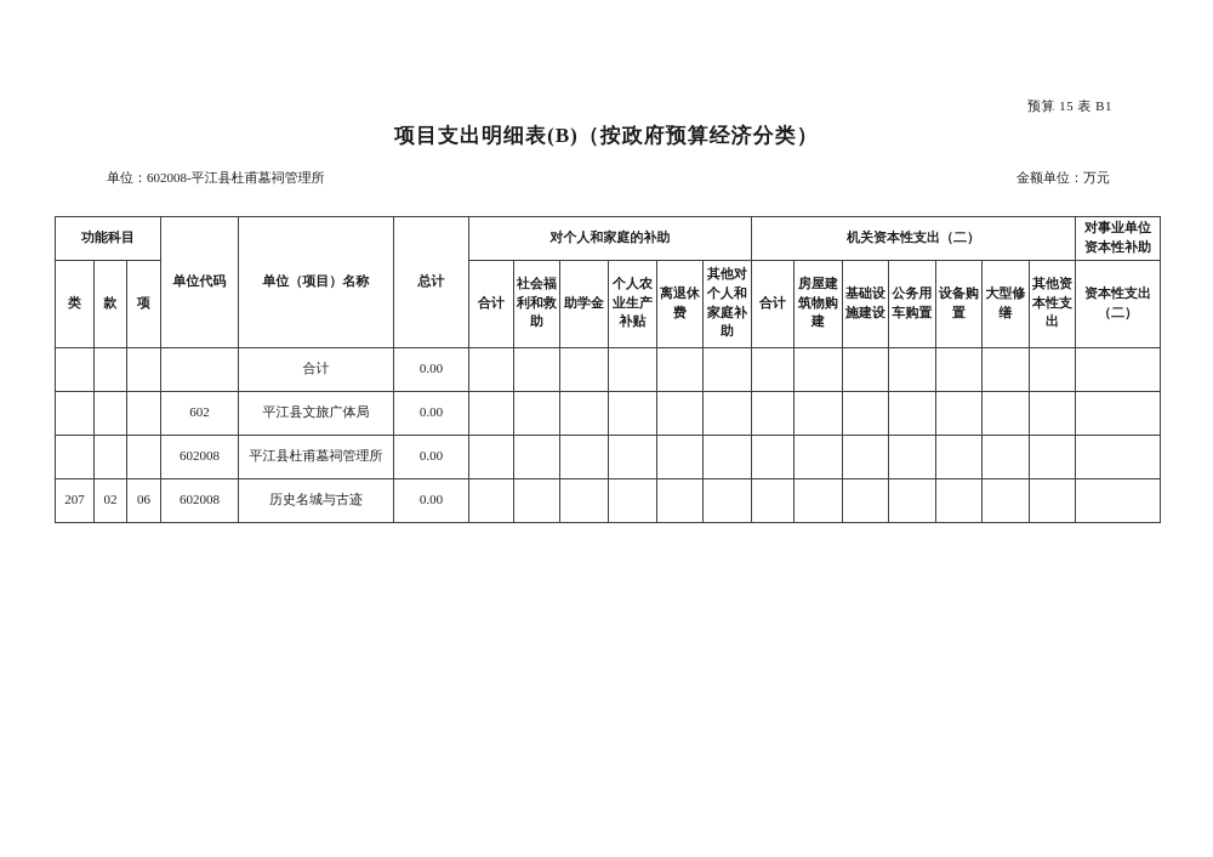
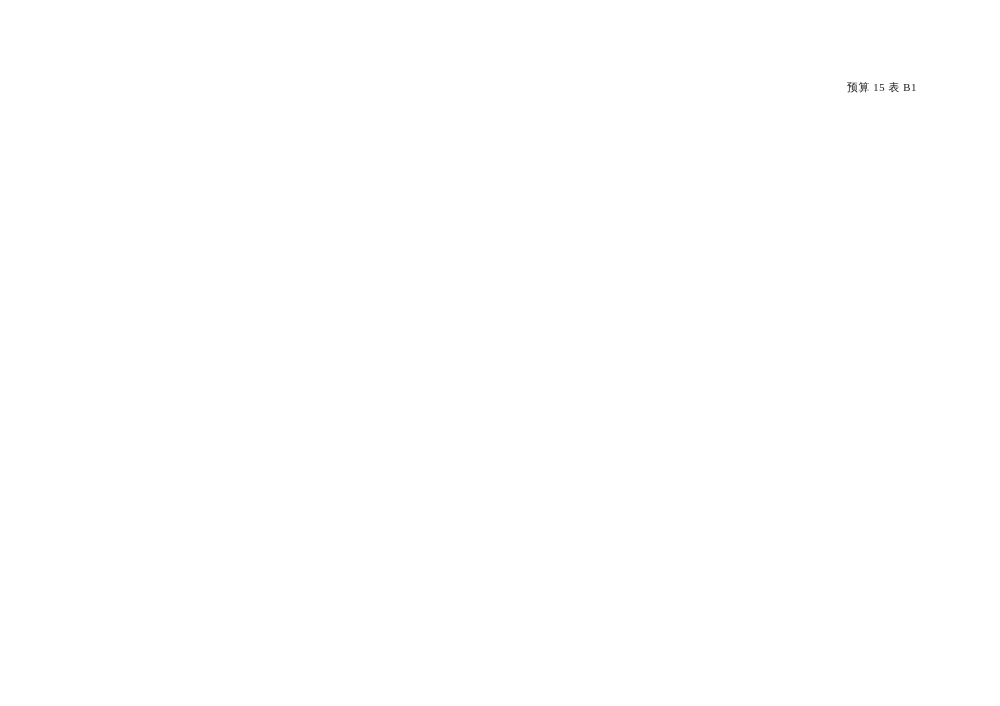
  预算 15 表 B1
- 项目支出明细表(B)（按政府预算经济分类）
- 单位：602008-平江县杜甫墓祠管理所
- 金额单位：万元
- 功能科目	单位代码	单位（项目）名称	总计	对个人和家庭的补助	机关资本性支出（二）	对事业单位 资本性补助
- 类	款	项	合计	社会福利和救助	助学金	个人农业生产补贴	离退休费	其他对个人和家庭补助	合计	房屋建筑物购建	基础设施建设	公务用车购置	设备购置	大型修缮	其他资本性支出	资本性支出 （二）
- 				合计	0.00
- 			602	平江县文旅广体局	0.00
- 			602008	平江县杜甫墓祠管理所	0.00
- 207	02	06	602008	历史名城与古迹	0.00
